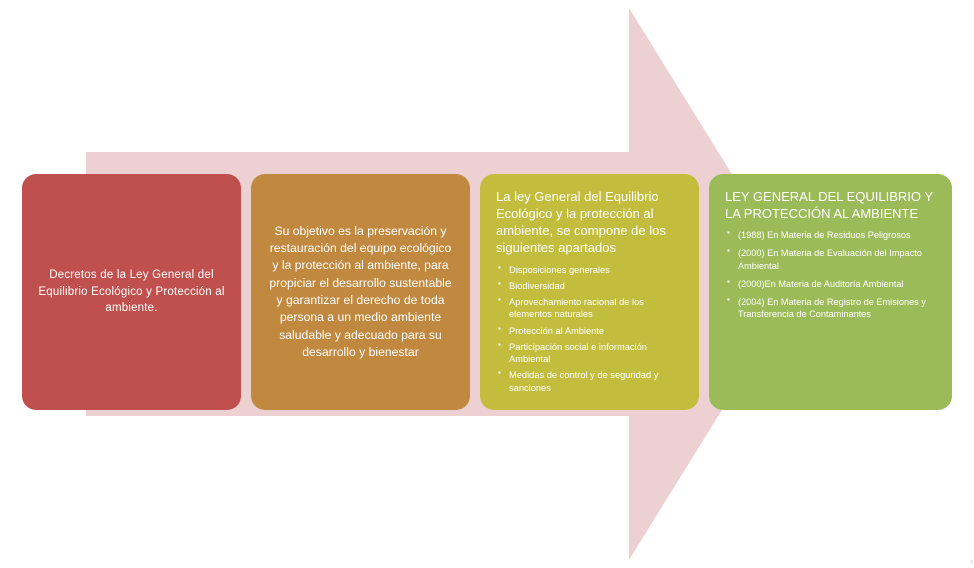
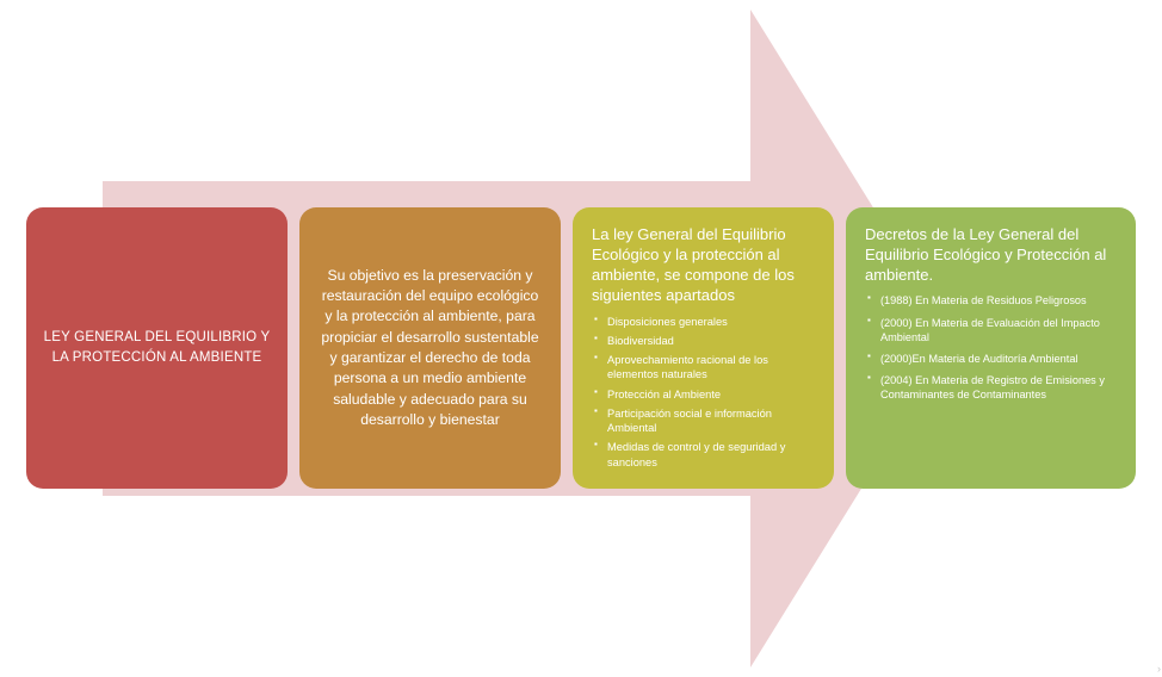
- Decretos de la Ley General del Equilibrio Ecológico y Protección al ambiente.
+ LEY GENERAL DEL EQUILIBRIO Y LA PROTECCIÓN AL AMBIENTE
  Su objetivo es la preservación y restauración del equipo ecológico y la protección al ambiente, para propiciar el desarrollo sustentable y garantizar el derecho de toda persona a un medio ambiente saludable y adecuado para su desarrollo y bienestar
  La ley General del Equilibrio Ecológico y la protección al ambiente, se compone de los siguientes apartados
  Disposiciones generales
  Biodiversidad
  Aprovechamiento racional de los elementos naturales
  Protección al Ambiente
  Participación social e información Ambiental
  Medidas de control y de seguridad y sanciones
- LEY GENERAL DEL EQUILIBRIO Y LA PROTECCIÓN AL AMBIENTE
+ Decretos de la Ley General del Equilibrio Ecológico y Protección al ambiente.
  (1988) En Materia de Residuos Peligrosos
  (2000) En Materia de Evaluación del Impacto Ambiental
  (2000)En Materia de Auditoría Ambiental
- (2004) En Materia de Registro de Emisiones y Transferencia de Contaminantes
+ (2004) En Materia de Registro de Emisiones y Contaminantes de Contaminantes
  ›
